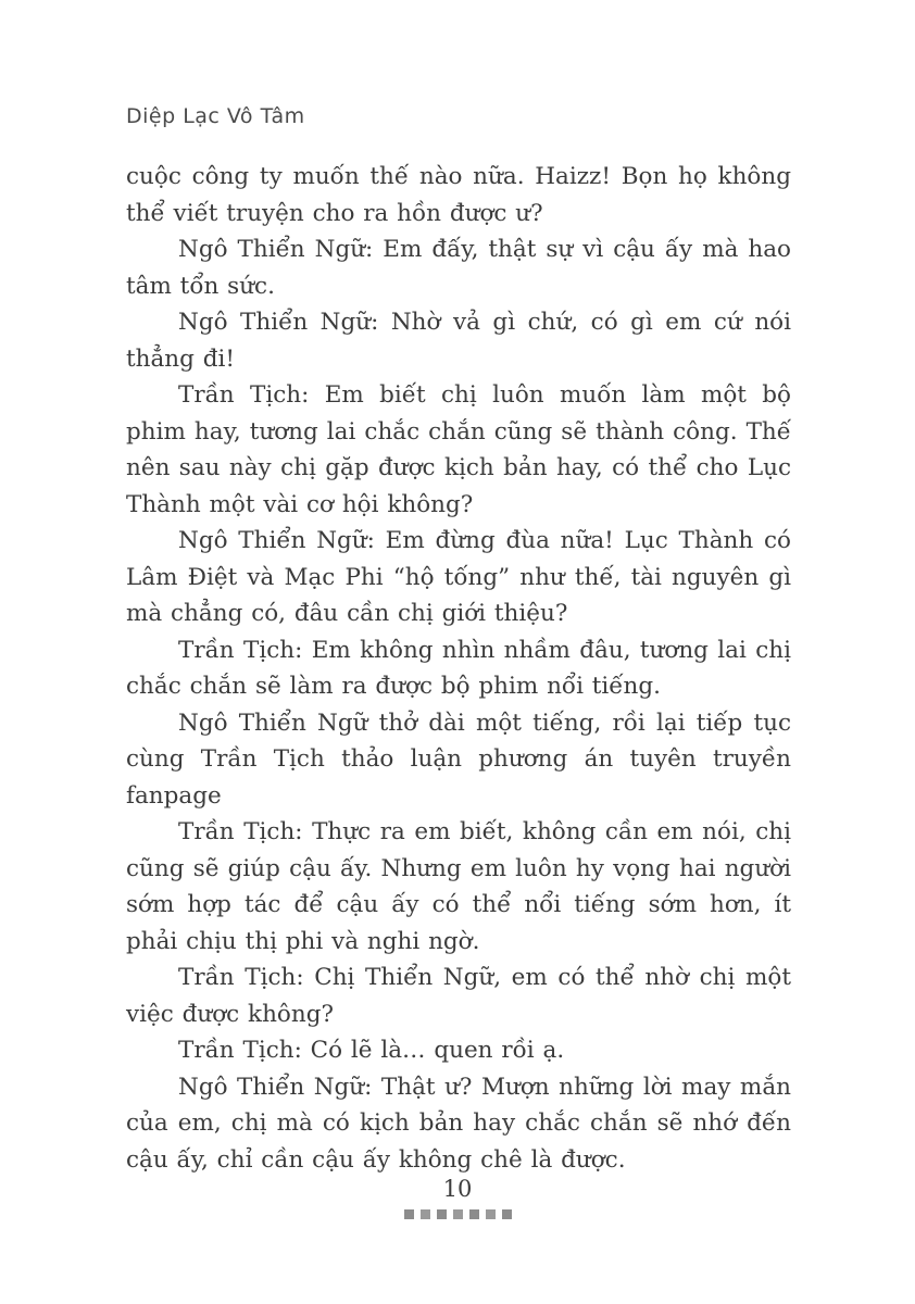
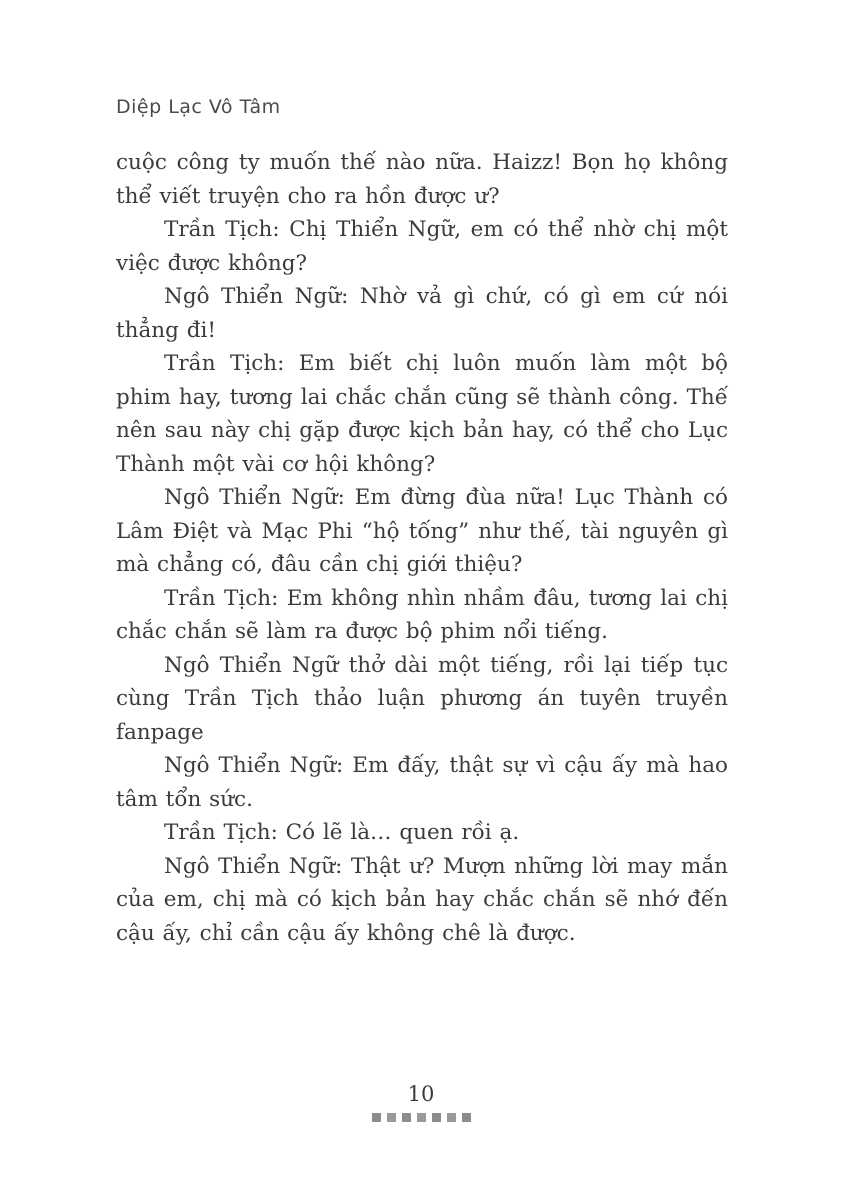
  Diệp Lạc Vô Tâm
  cuộc công ty muốn thế nào nữa. Haizz! Bọn họ không thể viết truyện cho ra hồn được ư?
- Ngô Thiển Ngữ: Em đấy, thật sự vì cậu ấy mà hao tâm tổn sức.
+ Trần Tịch: Chị Thiển Ngữ, em có thể nhờ chị một việc được không?
  Ngô Thiển Ngữ: Nhờ vả gì chứ, có gì em cứ nói thẳng đi!
  Trần Tịch: Em biết chị luôn muốn làm một bộ phim hay, tương lai chắc chắn cũng sẽ thành công. Thế nên sau này chị gặp được kịch bản hay, có thể cho Lục Thành một vài cơ hội không?
  Ngô Thiển Ngữ: Em đừng đùa nữa! Lục Thành có Lâm Điệt và Mạc Phi “hộ tống” như thế, tài nguyên gì mà chẳng có, đâu cần chị giới thiệu?
  Trần Tịch: Em không nhìn nhầm đâu, tương lai chị chắc chắn sẽ làm ra được bộ phim nổi tiếng.
  Ngô Thiển Ngữ thở dài một tiếng, rồi lại tiếp tục cùng Trần Tịch thảo luận phương án tuyên truyền fanpage
- Trần Tịch: Thực ra em biết, không cần em nói, chị cũng sẽ giúp cậu ấy. Nhưng em luôn hy vọng hai người sớm hợp tác để cậu ấy có thể nổi tiếng sớm hơn, ít phải chịu thị phi và nghi ngờ.
- Trần Tịch: Chị Thiển Ngữ, em có thể nhờ chị một việc được không?
+ Ngô Thiển Ngữ: Em đấy, thật sự vì cậu ấy mà hao tâm tổn sức.
  Trần Tịch: Có lẽ là… quen rồi ạ.
  Ngô Thiển Ngữ: Thật ư? Mượn những lời may mắn của em, chị mà có kịch bản hay chắc chắn sẽ nhớ đến cậu ấy, chỉ cần cậu ấy không chê là được.
  10
